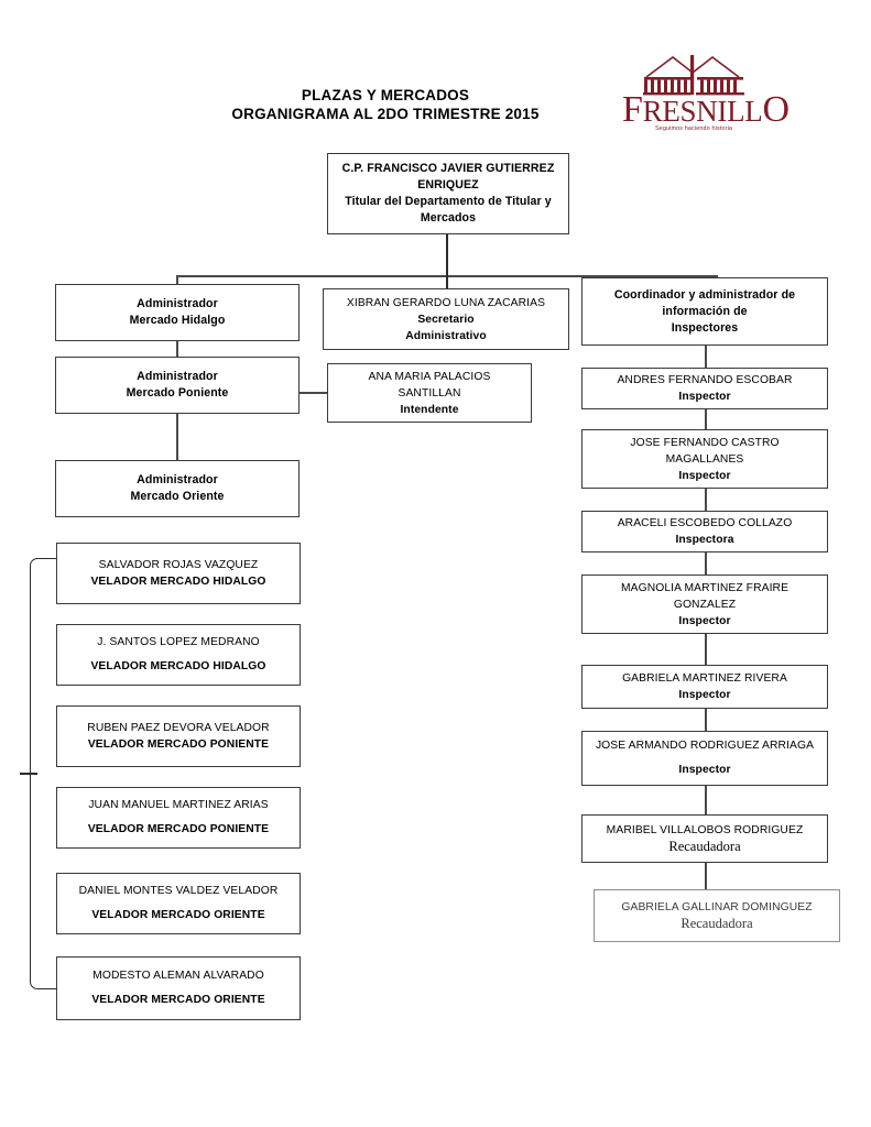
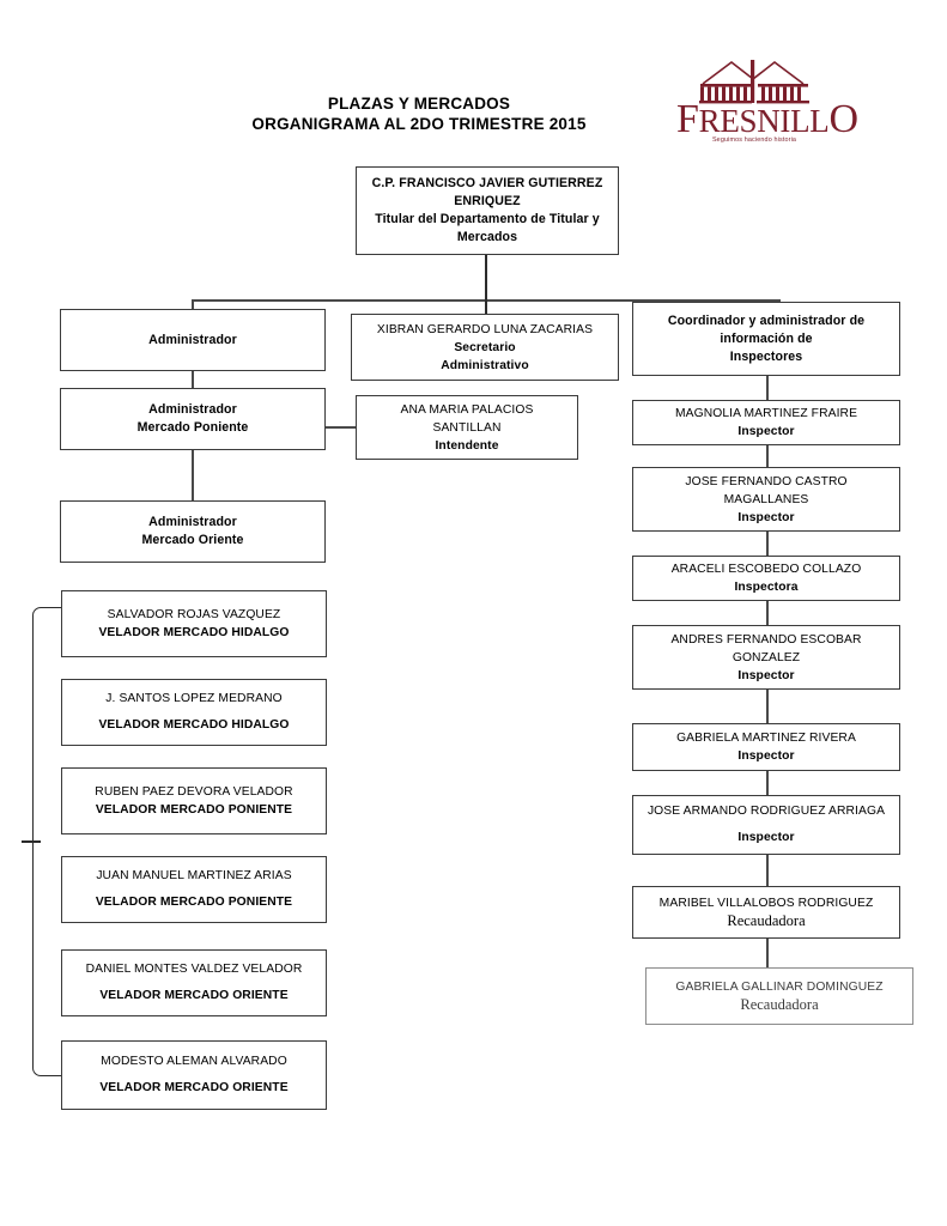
  PLAZAS Y MERCADOS
  ORGANIGRAMA AL 2DO TRIMESTRE 2015
  FRESNILLO
  C.P. FRANCISCO JAVIER GUTIERREZ
  ENRIQUEZ
  Titular del Departamento de Titular y
  Mercados
  Administrador
- Mercado Hidalgo
  Administrador
  Mercado Poniente
  Administrador
  Mercado Oriente
  XIBRAN GERARDO LUNA ZACARIAS
  Secretario
  Administrativo
  ANA MARIA PALACIOS
  SANTILLAN
  Intendente
  Coordinador y administrador de
  información de
  Inspectores
- ANDRES FERNANDO ESCOBAR
+ MAGNOLIA MARTINEZ FRAIRE
  Inspector
  JOSE FERNANDO CASTRO
  MAGALLANES
  Inspector
  ARACELI ESCOBEDO COLLAZO
  Inspectora
- MAGNOLIA MARTINEZ FRAIRE
+ ANDRES FERNANDO ESCOBAR
  GONZALEZ
  Inspector
  GABRIELA MARTINEZ RIVERA
  Inspector
  JOSE ARMANDO RODRIGUEZ ARRIAGA
  Inspector
  MARIBEL VILLALOBOS RODRIGUEZ
  Recaudadora
  GABRIELA GALLINAR DOMINGUEZ
  Recaudadora
  SALVADOR ROJAS VAZQUEZ
  VELADOR MERCADO HIDALGO
  J. SANTOS LOPEZ MEDRANO
  VELADOR MERCADO HIDALGO
  RUBEN PAEZ DEVORA VELADOR
  VELADOR MERCADO PONIENTE
  JUAN MANUEL MARTINEZ ARIAS
  VELADOR MERCADO PONIENTE
  DANIEL MONTES VALDEZ VELADOR
  VELADOR MERCADO ORIENTE
  MODESTO ALEMAN ALVARADO
  VELADOR MERCADO ORIENTE
